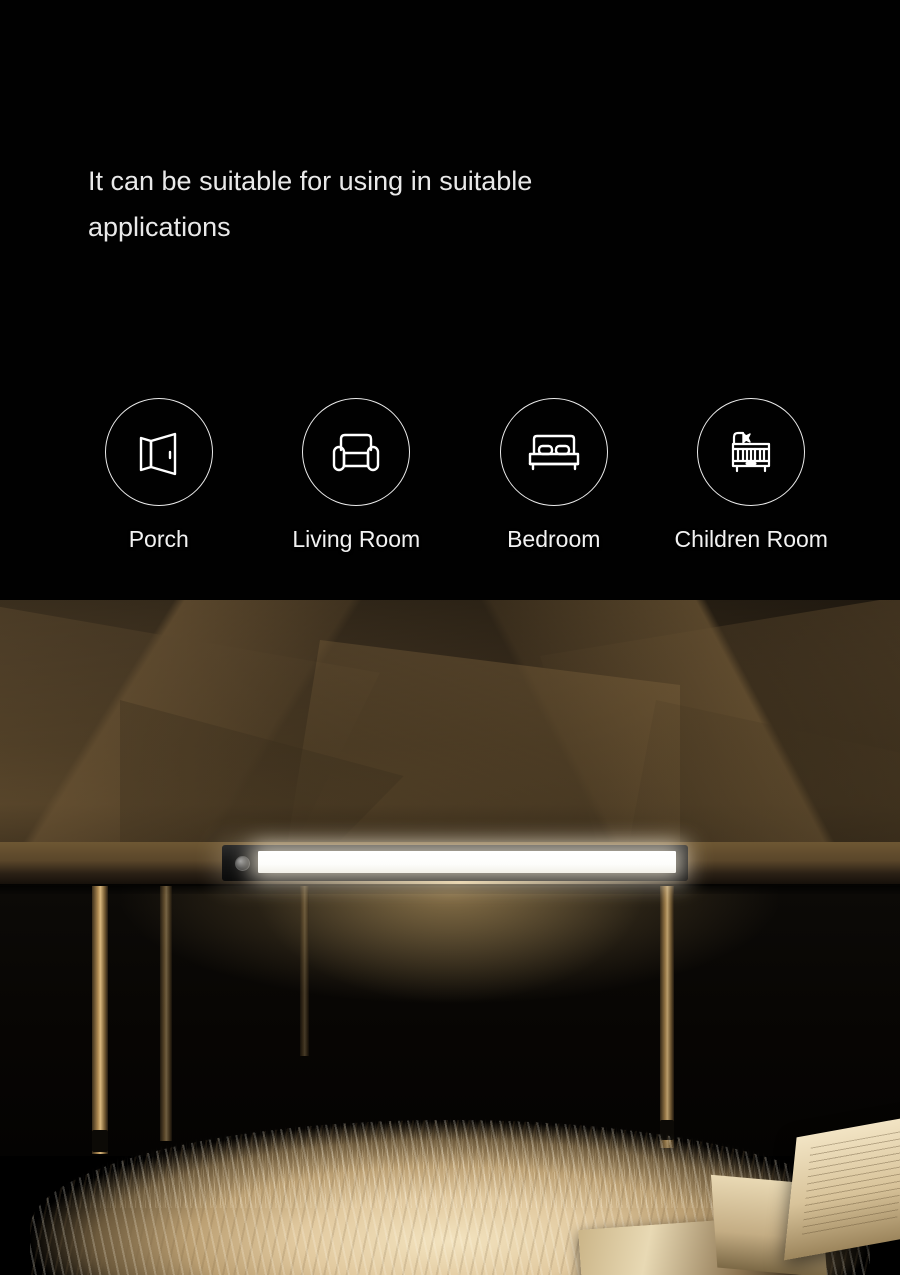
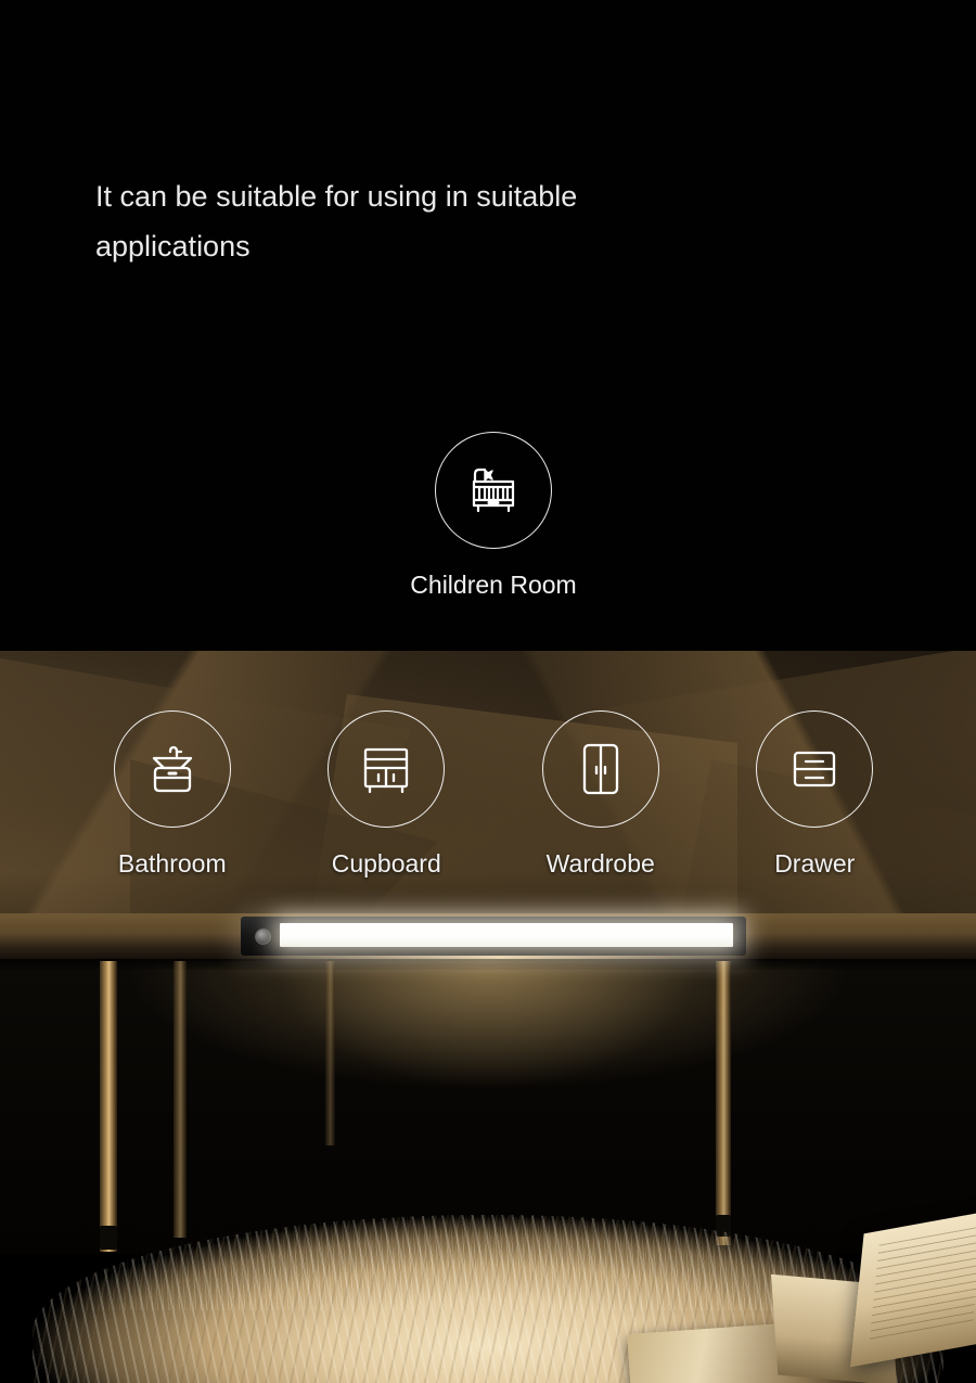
  It can be suitable for using in suitable applications
- Porch
- Living Room
- Bedroom
  Children Room
+ Bathroom
+ Cupboard
+ Wardrobe
+ Drawer
